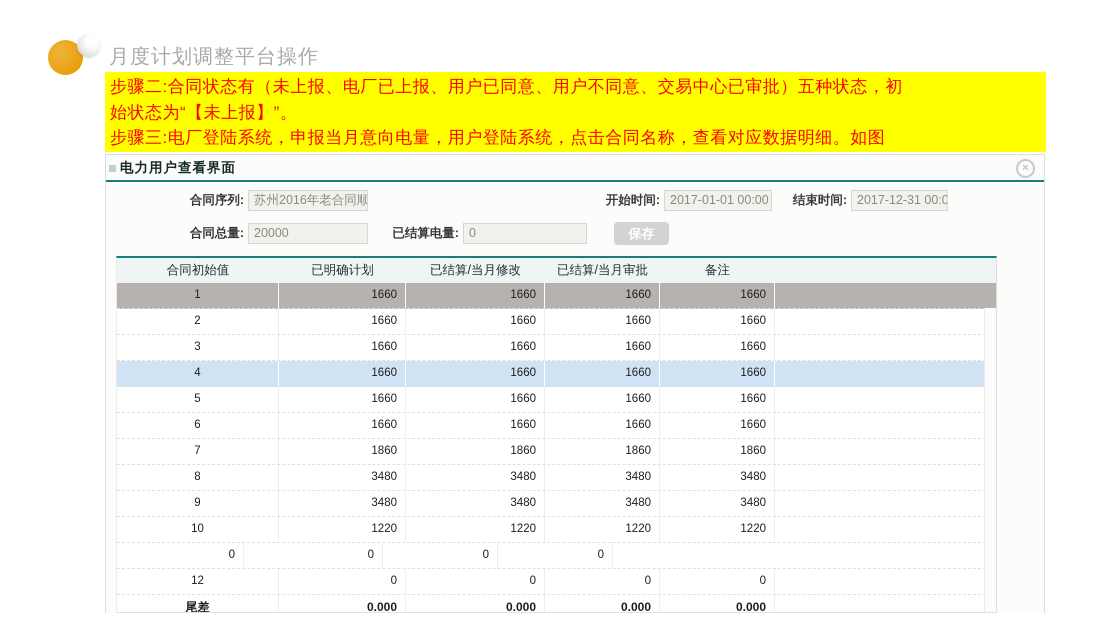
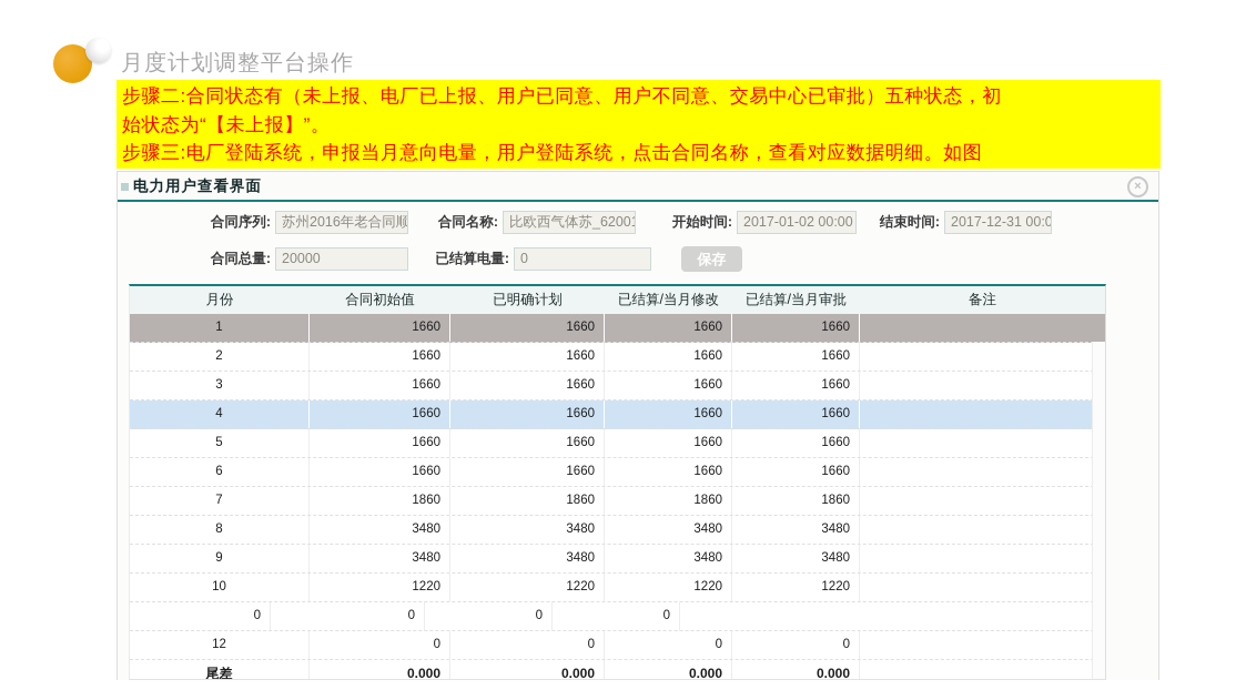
  月度计划调整平台操作
  步骤二:合同状态有（未上报、电厂已上报、用户已同意、用户不同意、交易中心已审批）五种状态，初
  始状态为“【未上报】”。
  步骤三:电厂登陆系统，申报当月意向电量，用户登陆系统，点击合同名称，查看对应数据明细。如图
  电力用户查看界面
  ×
  合同序列:
  苏州2016年老合同顺
+ 合同名称:
+ 比欧西气体苏_62001
  开始时间:
- 2017-01-01 00:00
+ 2017-01-02 00:00
  结束时间:
  2017-12-31 00:0
  合同总量:
  20000
  已结算电量:
  0
  保存
+ 月份
  合同初始值
  已明确计划
  已结算/当月修改
  已结算/当月审批
  备注
  1
  1660
  1660
  1660
  1660
  2
  1660
  1660
  1660
  1660
  3
  1660
  1660
  1660
  1660
  4
  1660
  1660
  1660
  1660
  5
  1660
  1660
  1660
  1660
  6
  1660
  1660
  1660
  1660
  7
  1860
  1860
  1860
  1860
  8
  3480
  3480
  3480
  3480
  9
  3480
  3480
  3480
  3480
  10
  1220
  1220
  1220
  1220
  0
  0
  0
  0
  12
  0
  0
  0
  0
  尾差
  0.000
  0.000
  0.000
  0.000
